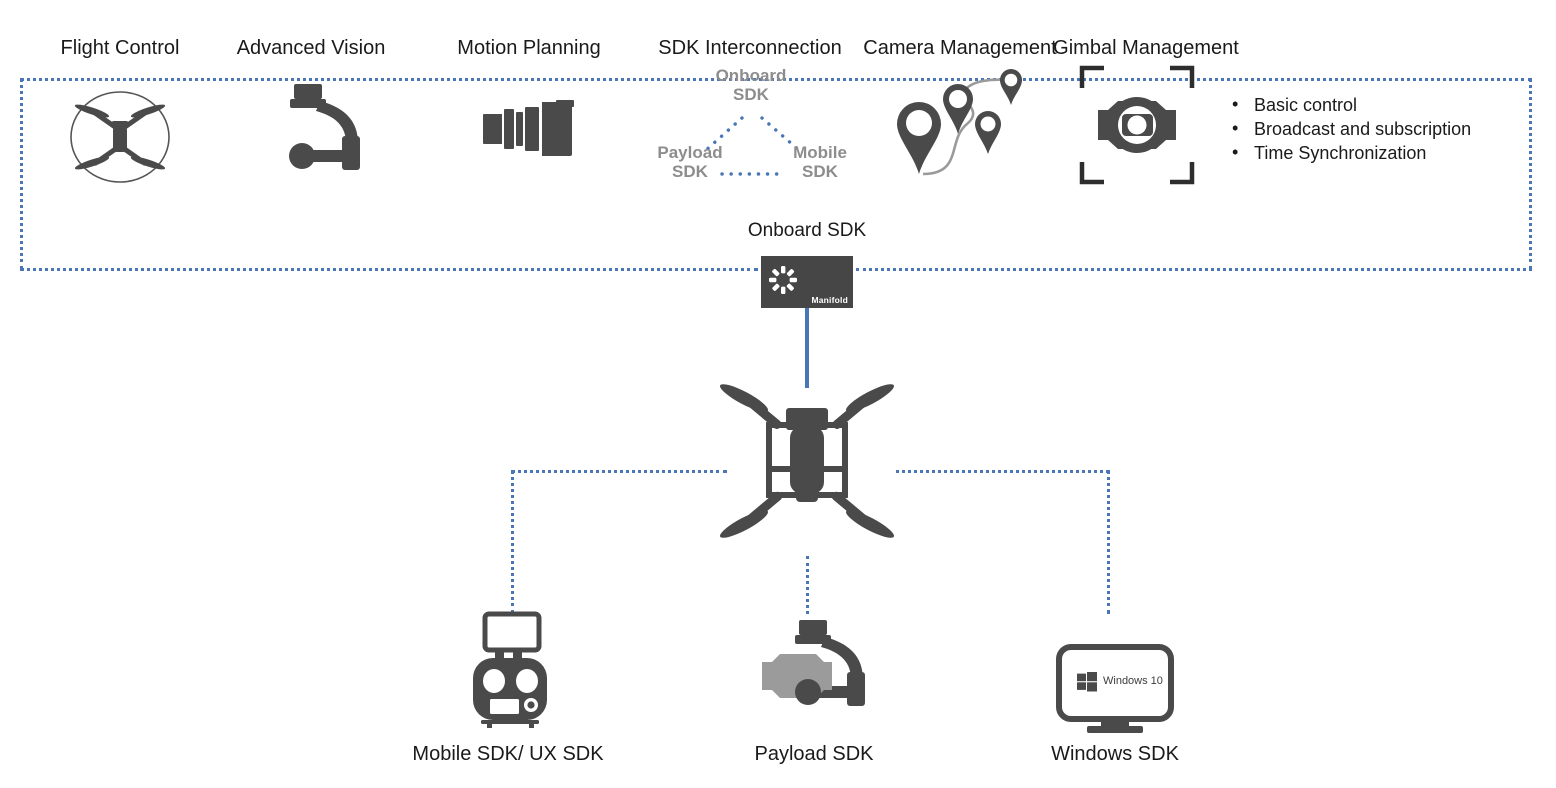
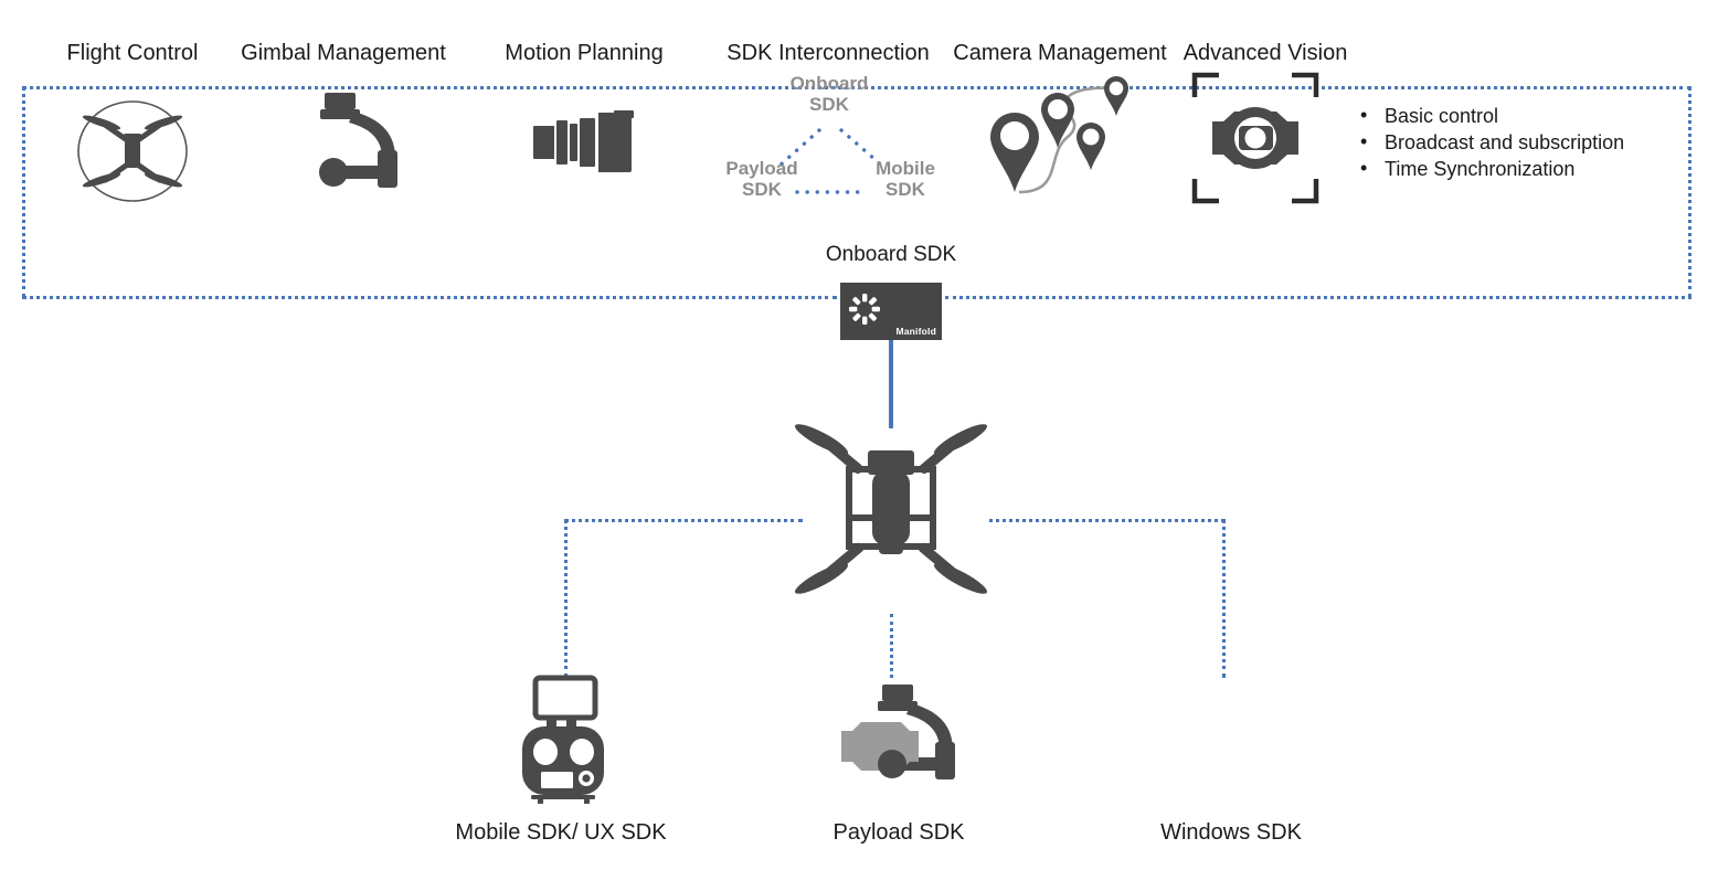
  Flight Control
- Advanced Vision
+ Gimbal Management
  Motion Planning
  SDK Interconnection
  Camera Management
- Gimbal Management
+ Advanced Vision
  Onboard
  SDK
  Payload
  SDK
  Mobile
  SDK
  Basic control
  Broadcast and subscription
  Time Synchronization
  Onboard SDK
  Manifold
- Windows 10
  Mobile SDK/ UX SDK
  Payload SDK
  Windows SDK
